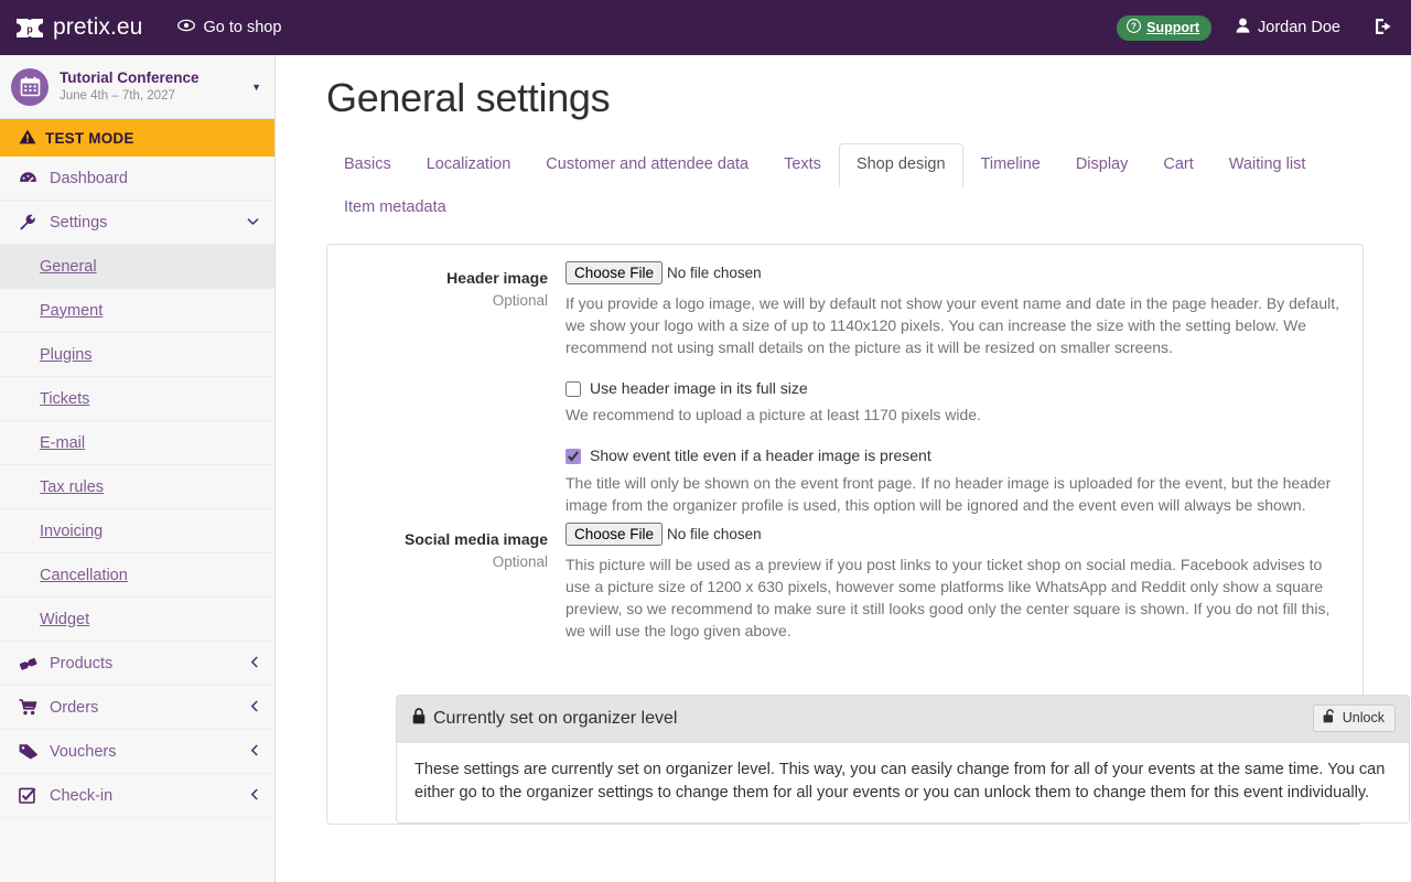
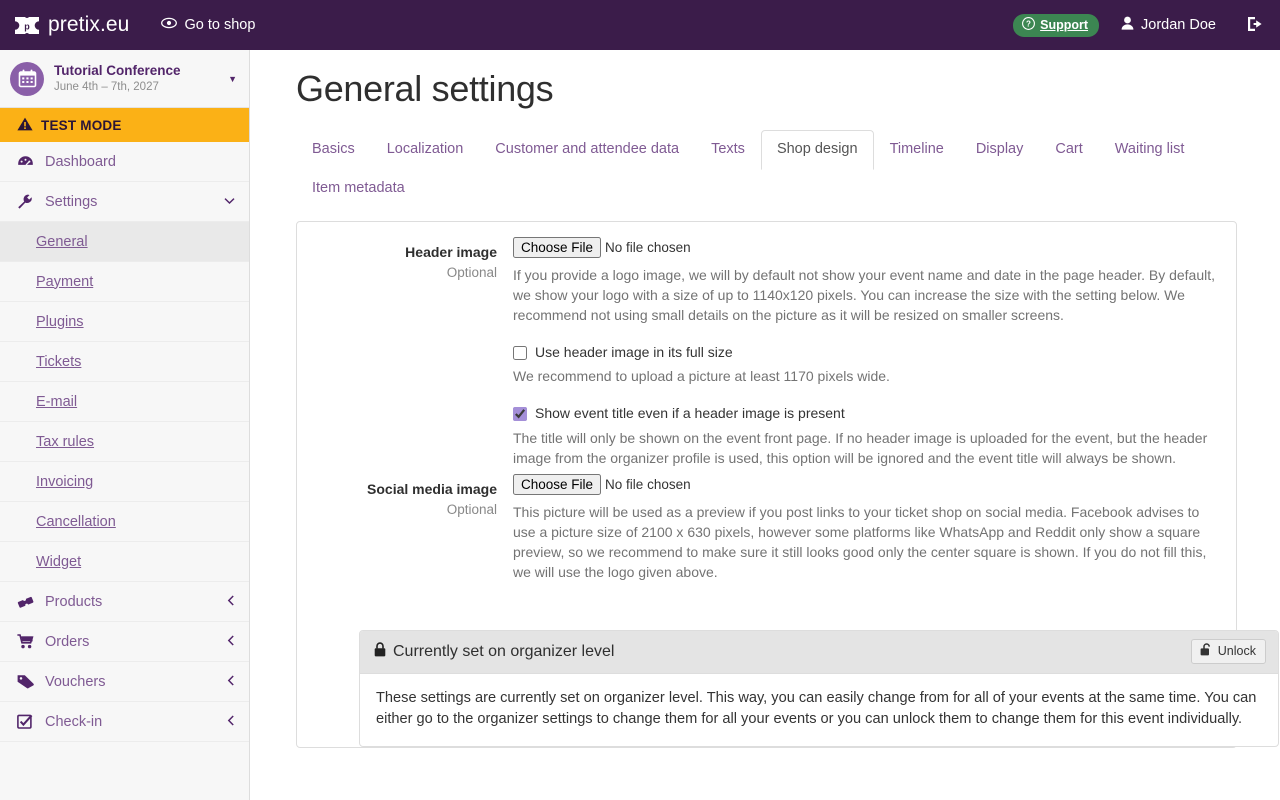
  p
  pretix.eu
  Go to shop
  ?
  Support
  Jordan Doe
  Tutorial Conference
  June 4th – 7th, 2027
  ▼
  TEST MODE
  Dashboard
  Settings
  General
  Payment
  Plugins
  Tickets
  E-mail
  Tax rules
  Invoicing
  Cancellation
  Widget
  Products
  Orders
  Vouchers
  Check-in
  General settings
  Basics
  Localization
  Customer and attendee data
  Texts
  Shop design
  Timeline
  Display
  Cart
  Waiting list
  Item metadata
  Header image
  Optional
  If you provide a logo image, we will by default not show your event name and date in the page header. By default, we show your logo with a size of up to 1140x120 pixels. You can increase the size with the setting below. We recommend not using small details on the picture as it will be resized on smaller screens.
  Use header image in its full size
  We recommend to upload a picture at least 1170 pixels wide.
  Show event title even if a header image is present
- The title will only be shown on the event front page. If no header image is uploaded for the event, but the header image from the organizer profile is used, this option will be ignored and the event even will always be shown.
+ The title will only be shown on the event front page. If no header image is uploaded for the event, but the header image from the organizer profile is used, this option will be ignored and the event title will always be shown.
  Social media image
  Optional
- This picture will be used as a preview if you post links to your ticket shop on social media. Facebook advises to use a picture size of 1200 x 630 pixels, however some platforms like WhatsApp and Reddit only show a square preview, so we recommend to make sure it still looks good only the center square is shown. If you do not fill this, we will use the logo given above.
+ This picture will be used as a preview if you post links to your ticket shop on social media. Facebook advises to use a picture size of 2100 x 630 pixels, however some platforms like WhatsApp and Reddit only show a square preview, so we recommend to make sure it still looks good only the center square is shown. If you do not fill this, we will use the logo given above.
  Currently set on organizer level
  Unlock
  These settings are currently set on organizer level. This way, you can easily change from for all of your events at the same time. You can either go to the organizer settings to change them for all your events or you can unlock them to change them for this event individually.
